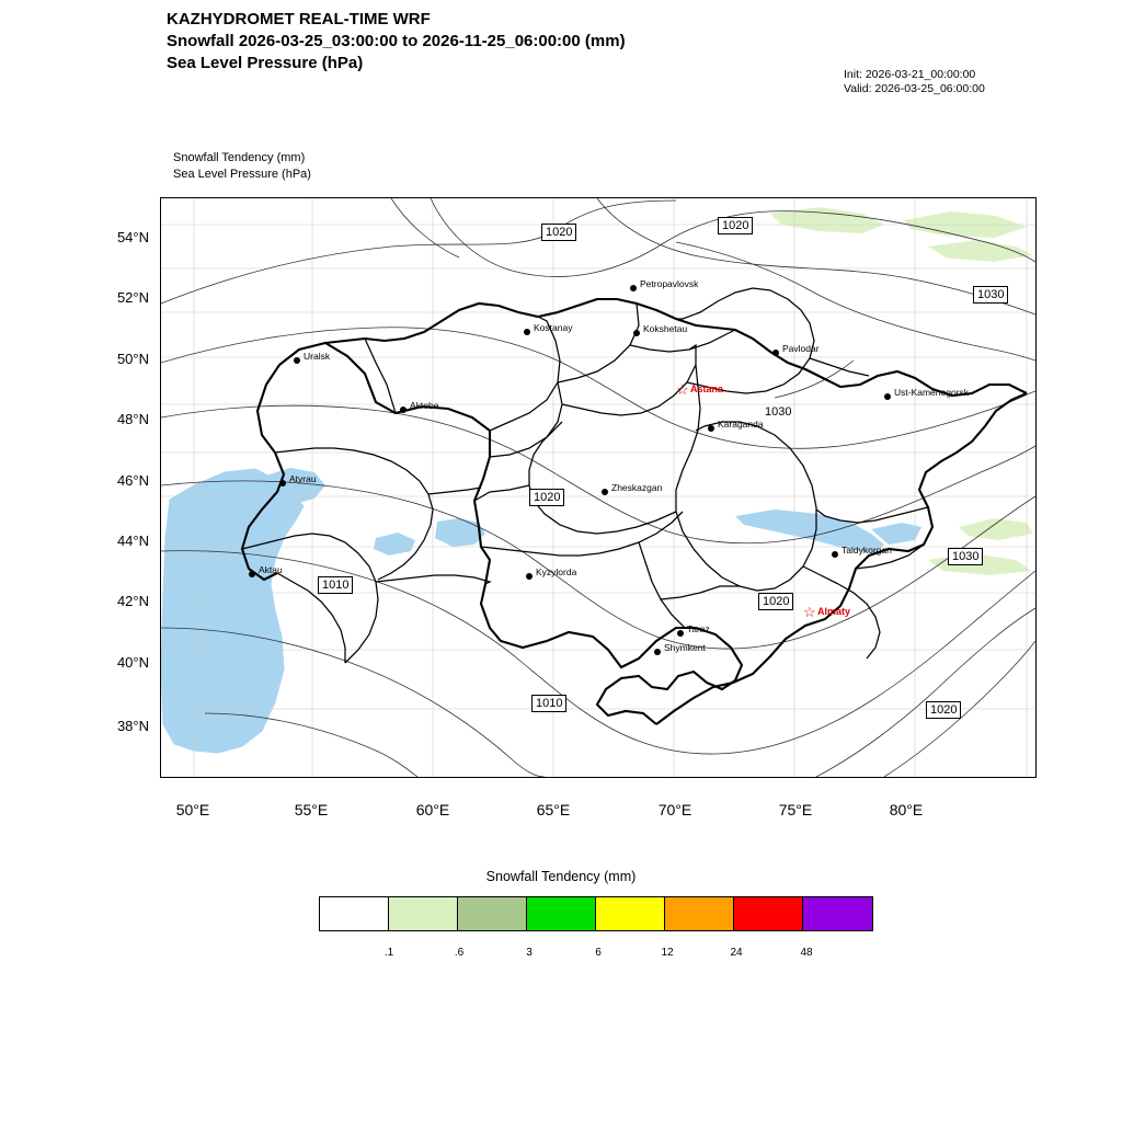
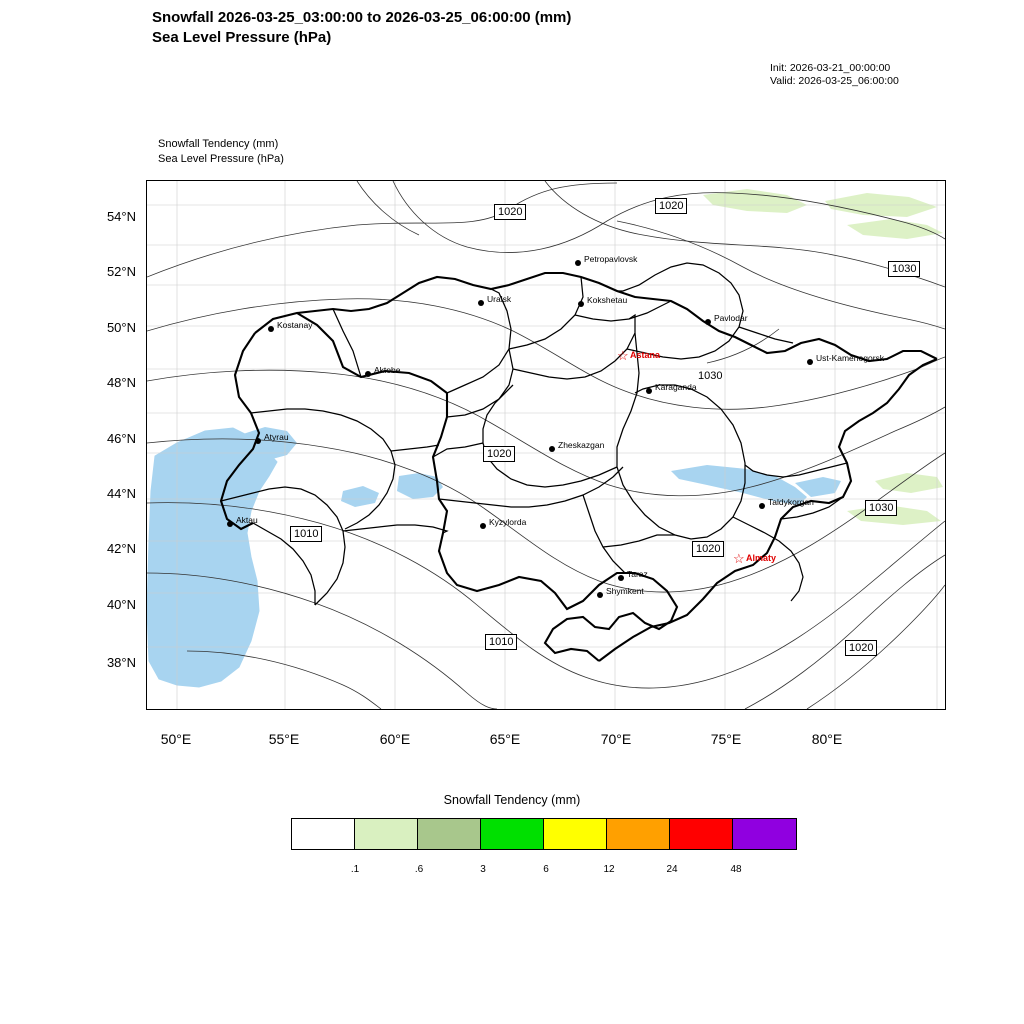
- KAZHYDROMET REAL-TIME WRF
- Snowfall 2026-03-25_03:00:00 to 2026-11-25_06:00:00 (mm)
+ Snowfall 2026-03-25_03:00:00 to 2026-03-25_06:00:00 (mm)
  Sea Level Pressure (hPa)
  Init: 2026-03-21_00:00:00
  Valid: 2026-03-25_06:00:00
  Snowfall Tendency (mm)
  Sea Level Pressure (hPa)
  Petropavlovsk
- Kostanay
+ Uralsk
  Kokshetau
  Pavlodar
- Uralsk
+ Kostanay
  Ust-Kamenogorsk
  Aktobe
  Karaganda
  Atyrau
  Zheskazgan
  Taldykorgan
  Aktau
  Kyzylorda
  Taraz
  Shymkent
  ☆
  Astana
  ☆
  Almaty
  1020
  1020
  1030
  1030
  1020
  1030
  1020
  1010
  1010
  1020
  54°N
  52°N
  50°N
  48°N
  46°N
  44°N
  42°N
  40°N
  38°N
  50°E
  55°E
  60°E
  65°E
  70°E
  75°E
  80°E
  Snowfall Tendency (mm)
  .1
  .6
  3
  6
  12
  24
  48
